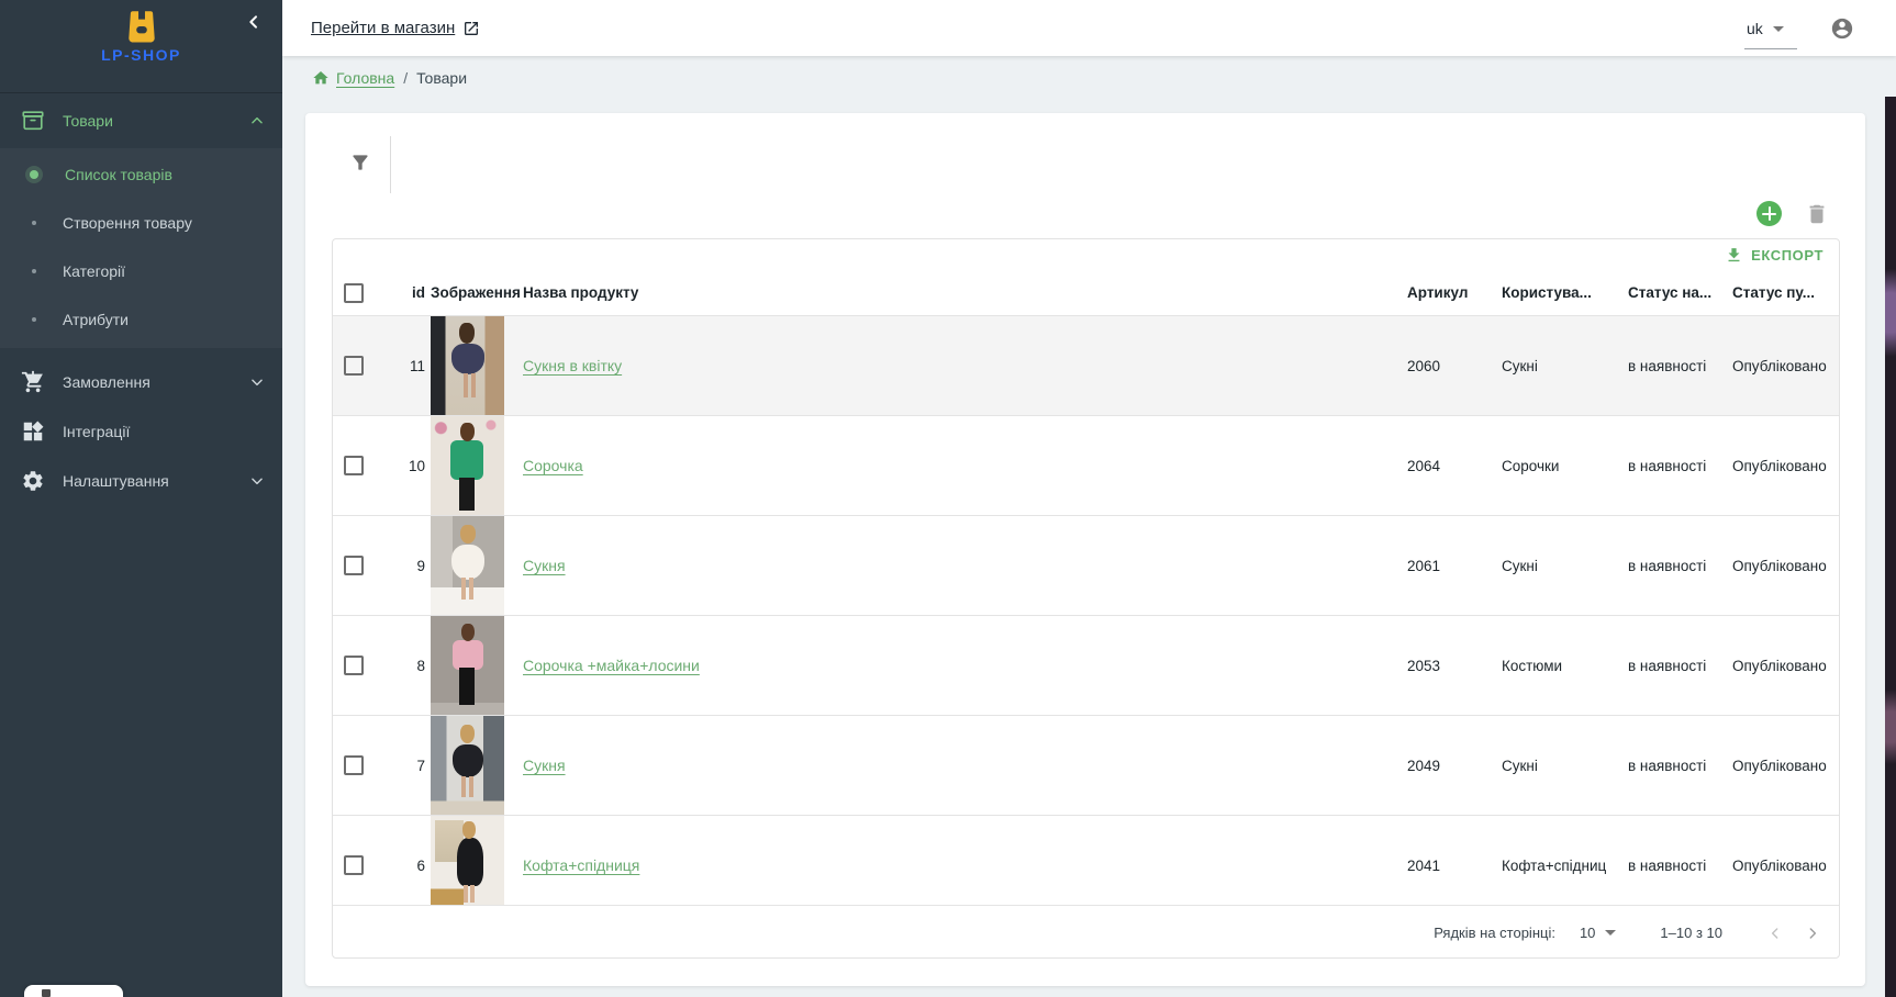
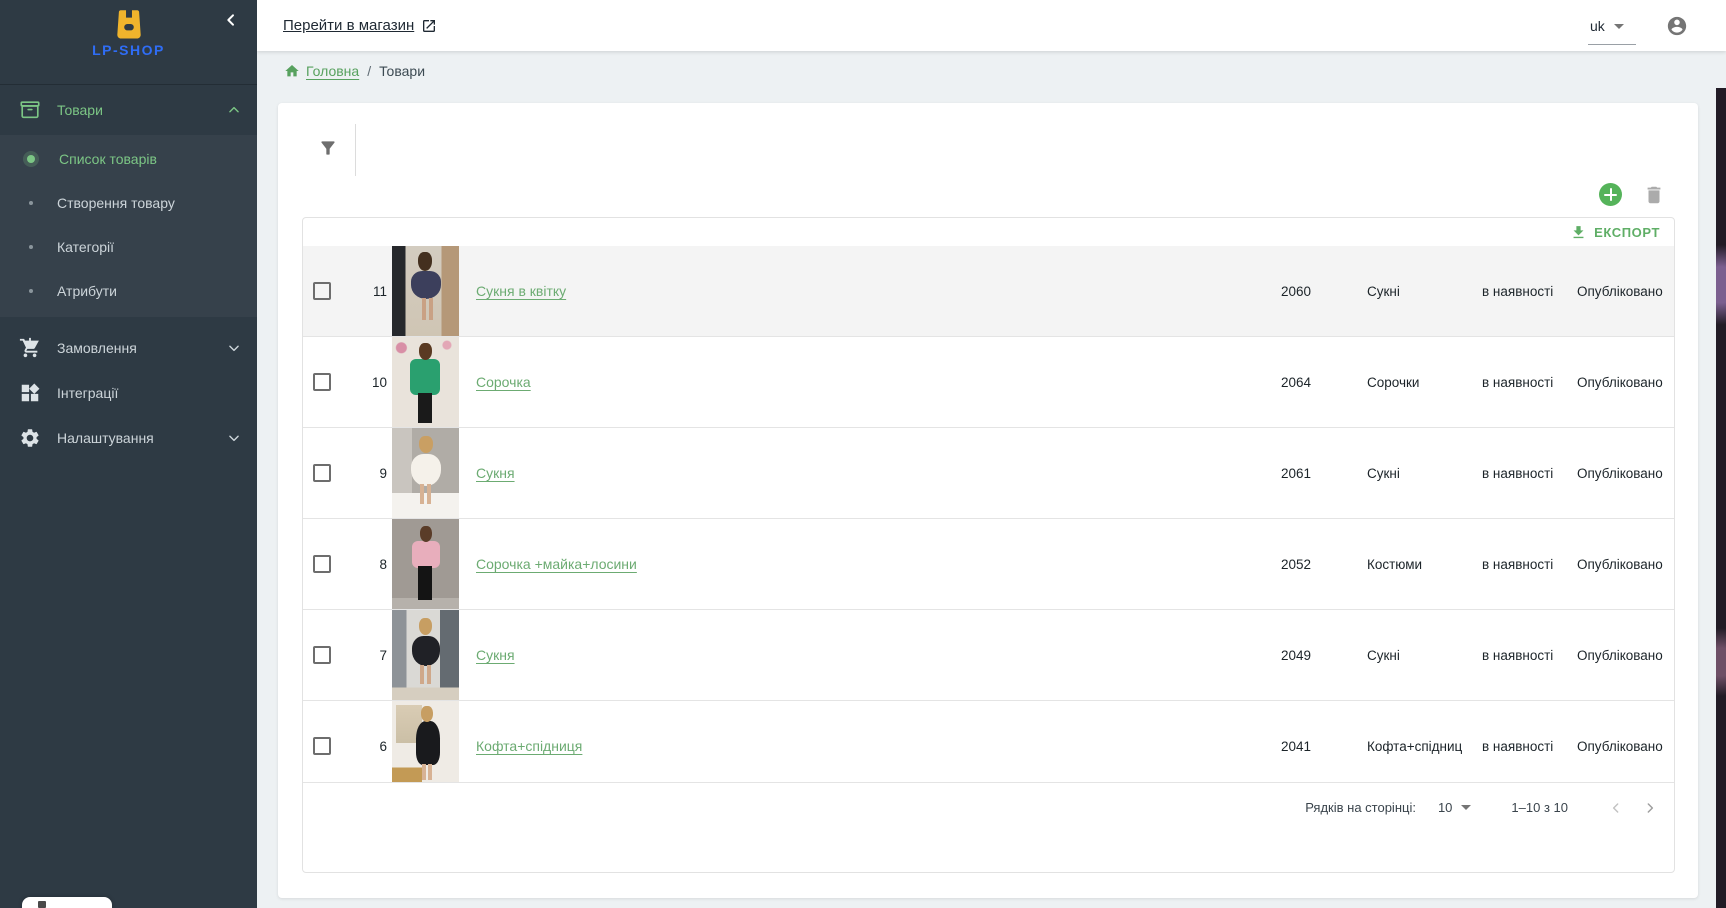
  LP-SHOP
  Товари
  Список товарів
  Створення товару
  Категорії
  Атрибути
  Замовлення
  Інтеграції
  Налаштування
  Перейти в магазин
  uk
  Головна
  /
  Товари
  ЕКСПОРТ
- id
- Зображення
- Назва продукту
- Артикул
- Користува...
- Статус на...
- Статус пу...
  11
  Сукня в квітку
  2060
  Сукні
  в наявності
  Опубліковано
  10
  Сорочка
  2064
  Сорочки
  в наявності
  Опубліковано
  9
  Сукня
  2061
  Сукні
  в наявності
  Опубліковано
  8
  Сорочка +майка+лосини
- 2053
+ 2052
  Костюми
  в наявності
  Опубліковано
  7
  Сукня
  2049
  Сукні
  в наявності
  Опубліковано
  6
  Кофта+спідниця
  2041
  Кофта+спідниц
  в наявності
  Опубліковано
  Рядків на сторінці:
  10
  1–10 з 10
